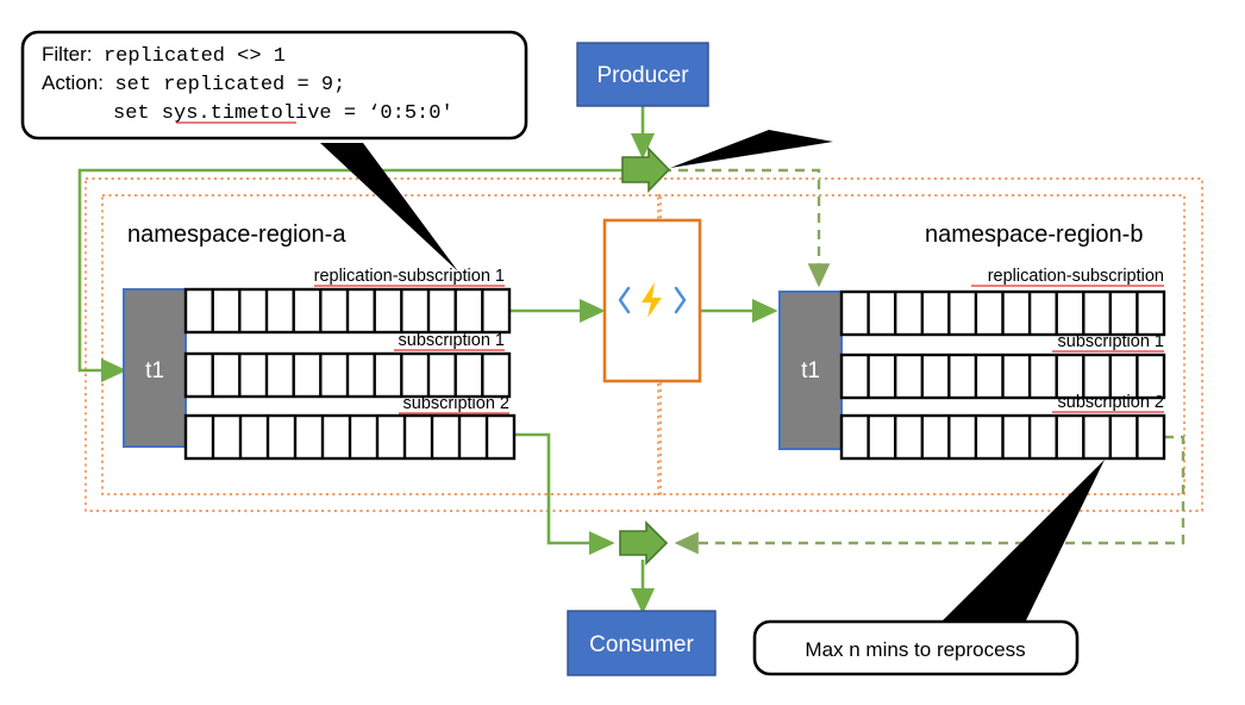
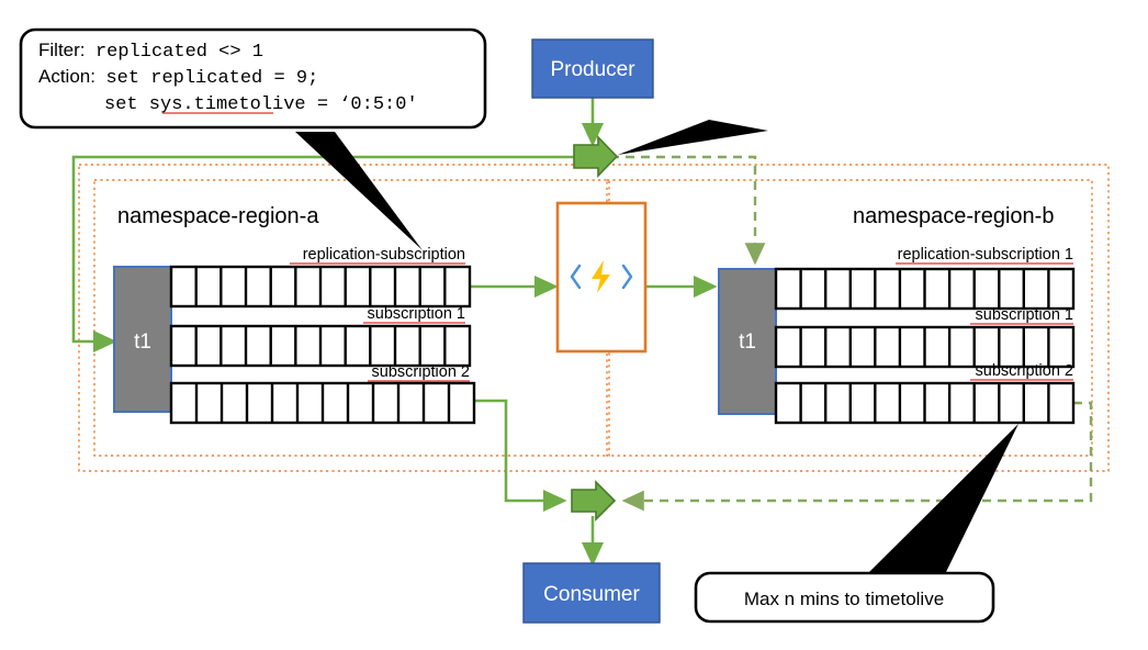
  Producer
  Consumer
  namespace-region-a
  t1
- replication-subscription 1
+ replication-subscription
  subscription 1
  subscription 2
  namespace-region-b
  t1
- replication-subscription
+ replication-subscription 1
  subscription 1
  subscription 2
- Max n mins to reprocess
+ Max n mins to timetolive
  Filter: replicated <> 1
  Action: set replicated = 9;
  set sys.timetolive = ‘0:5:0'
